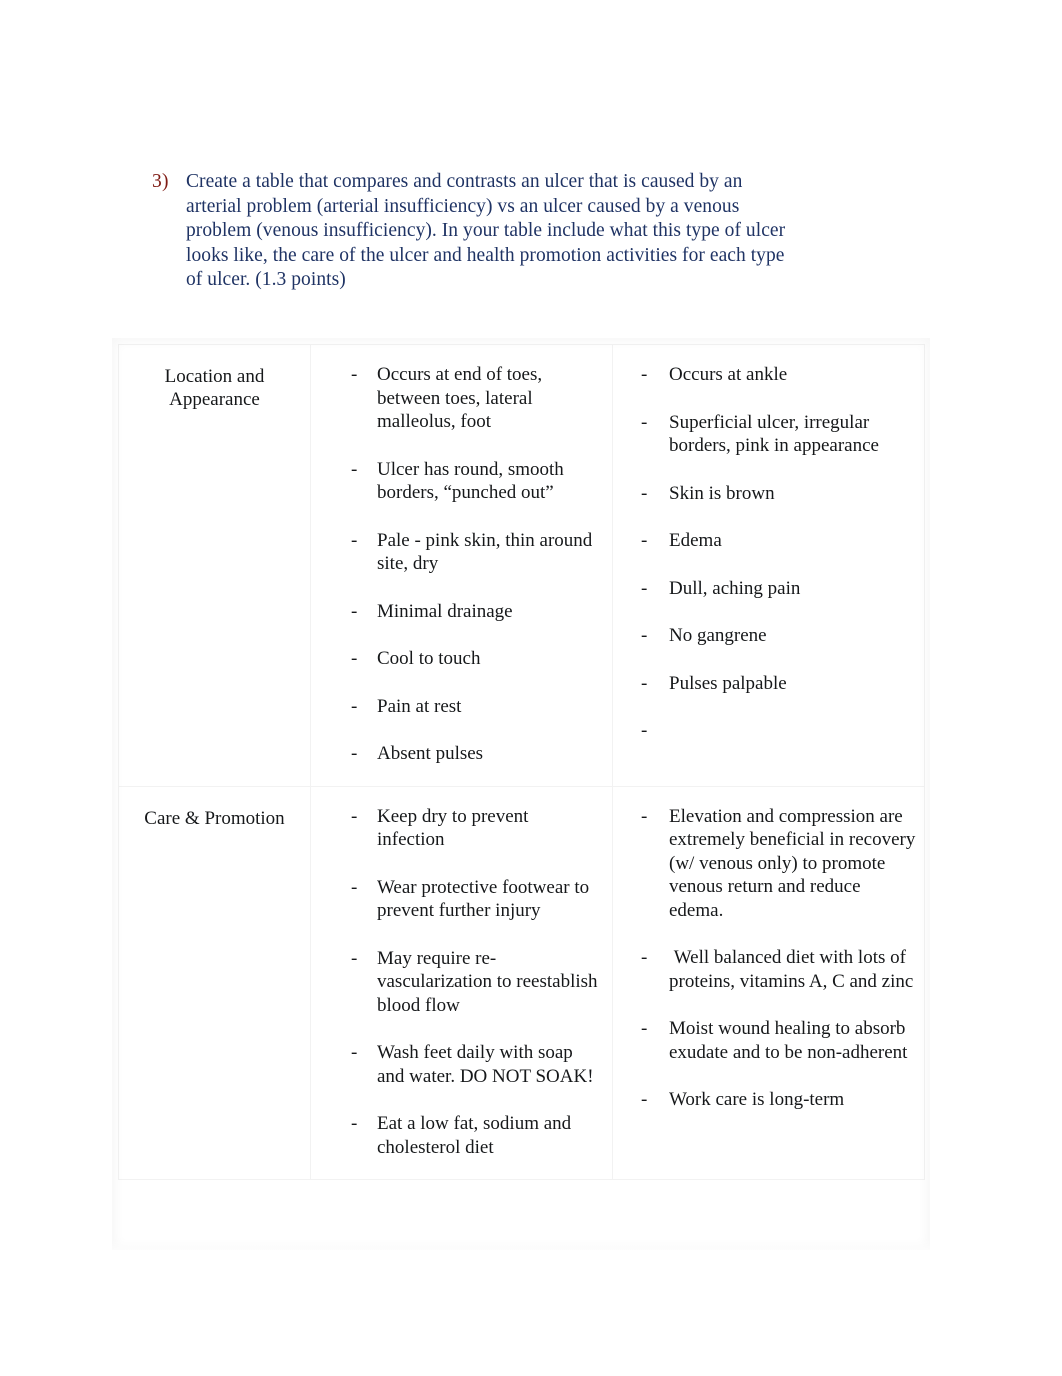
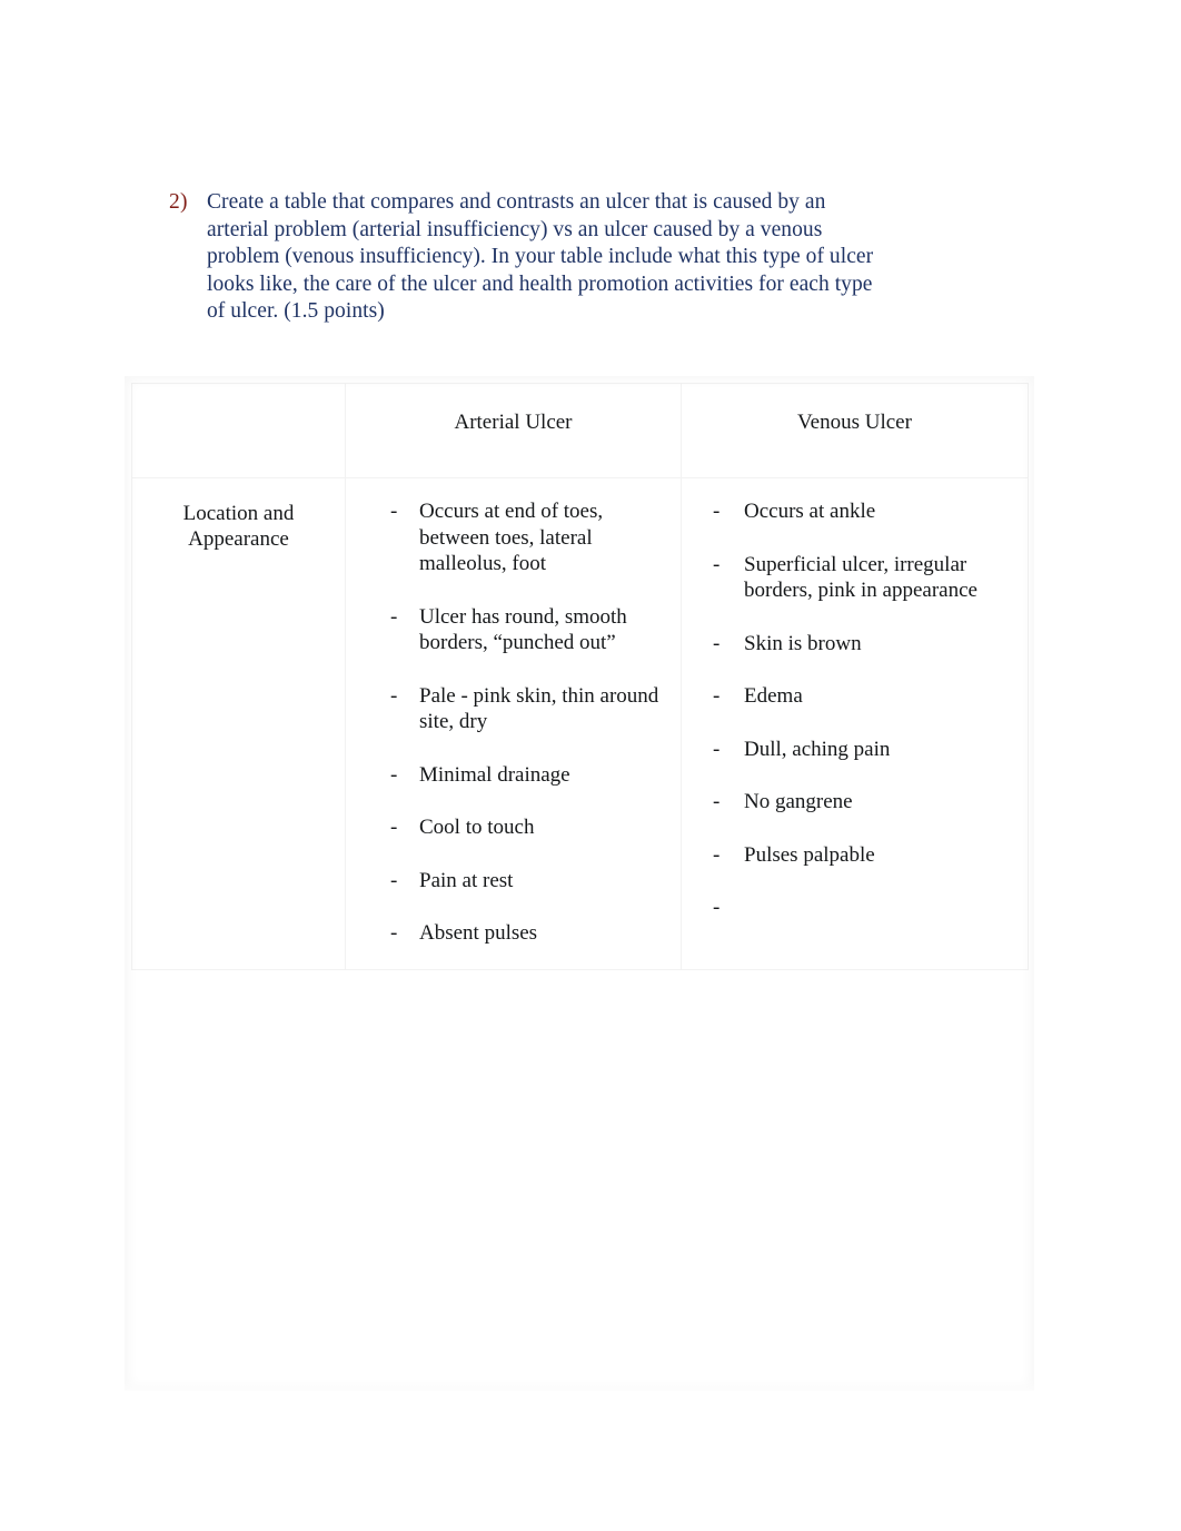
- 3)
+ 2)
- Create a table that compares and contrasts an ulcer that is caused by an arterial problem (arterial insufficiency) vs an ulcer caused by a venous problem (venous insufficiency). In your table include what this type of ulcer looks like, the care of the ulcer and health promotion activities for each type of ulcer. (1.3 points)
+ Create a table that compares and contrasts an ulcer that is caused by an arterial problem (arterial insufficiency) vs an ulcer caused by a venous problem (venous insufficiency). In your table include what this type of ulcer looks like, the care of the ulcer and health promotion activities for each type of ulcer. (1.5 points)
+ 	Arterial Ulcer	Venous Ulcer
  Location and Appearance	Occurs at end of toes, between toes, lateral malleolus, foot Ulcer has round, smooth borders, “punched out” Pale - pink skin, thin around site, dry Minimal drainage Cool to touch Pain at rest Absent pulses	Occurs at ankle Superficial ulcer, irregular borders, pink in appearance Skin is brown Edema Dull, aching pain No gangrene Pulses palpable
- Care & Promotion	Keep dry to prevent infection Wear protective footwear to prevent further injury May require re-vascularization to reestablish blood flow Wash feet daily with soap and water. DO NOT SOAK! Eat a low fat, sodium and cholesterol diet	Elevation and compression are extremely beneficial in recovery (w/ venous only) to promote venous return and reduce edema. Well balanced diet with lots of proteins, vitamins A, C and zinc Moist wound healing to absorb exudate and to be non-adherent Work care is long-term
